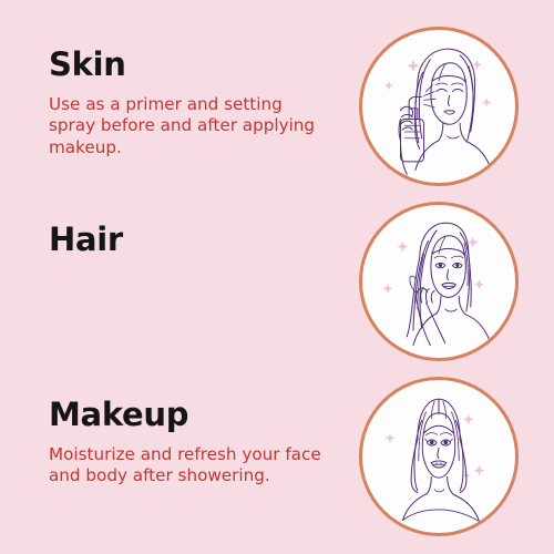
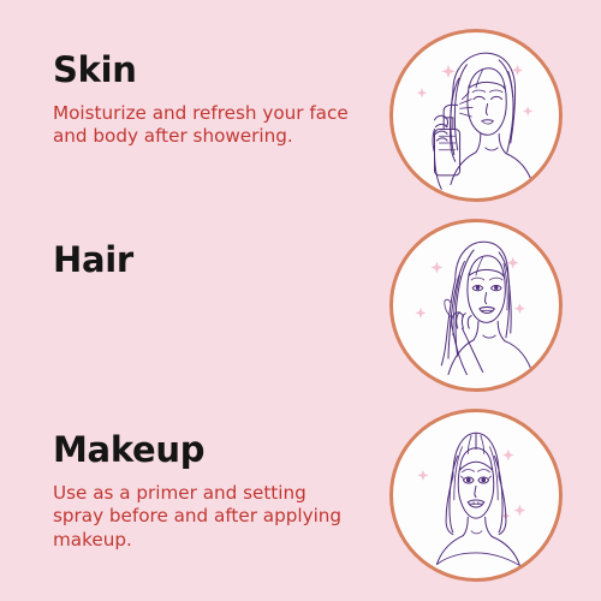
  Skin
- Use as a primer and setting spray before and after applying makeup.
+ Moisturize and refresh your face and body after showering.
  Hair
  Makeup
- Moisturize and refresh your face and body after showering.
+ Use as a primer and setting spray before and after applying makeup.
